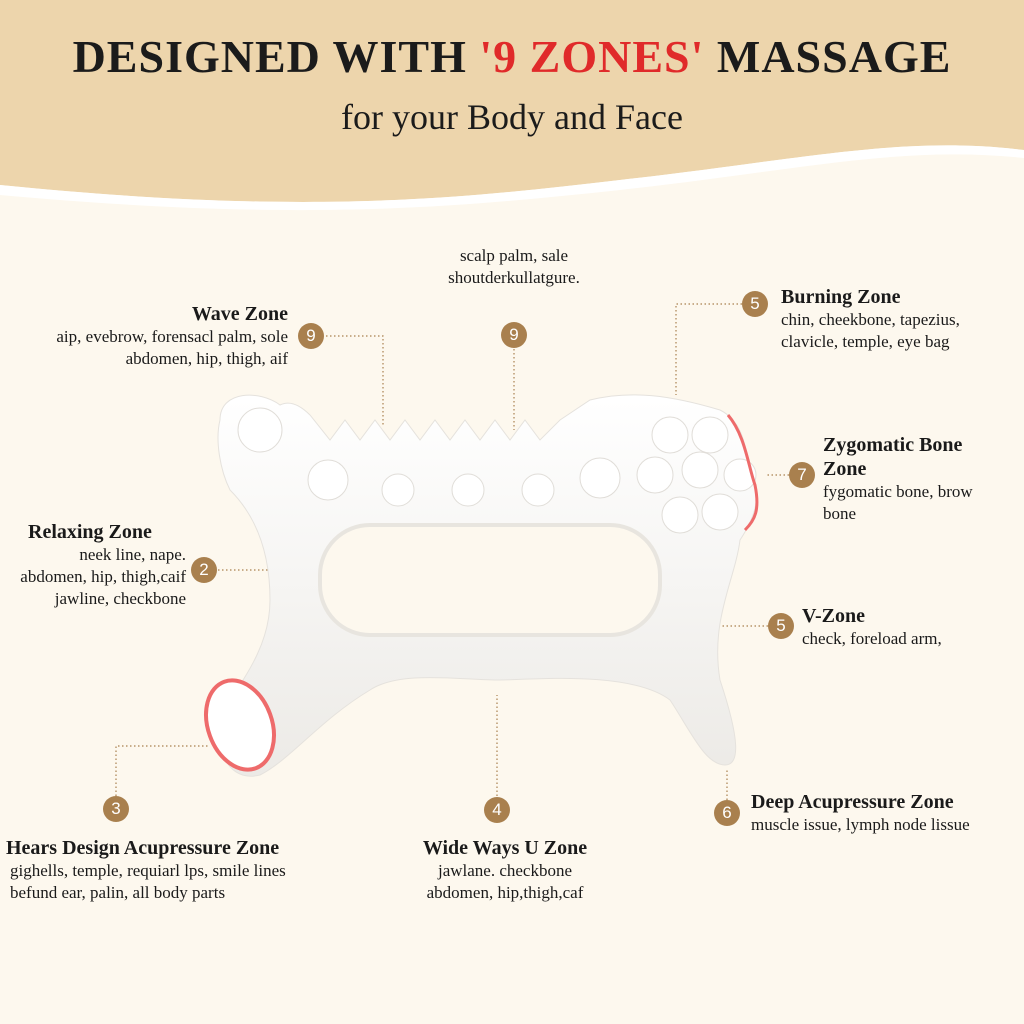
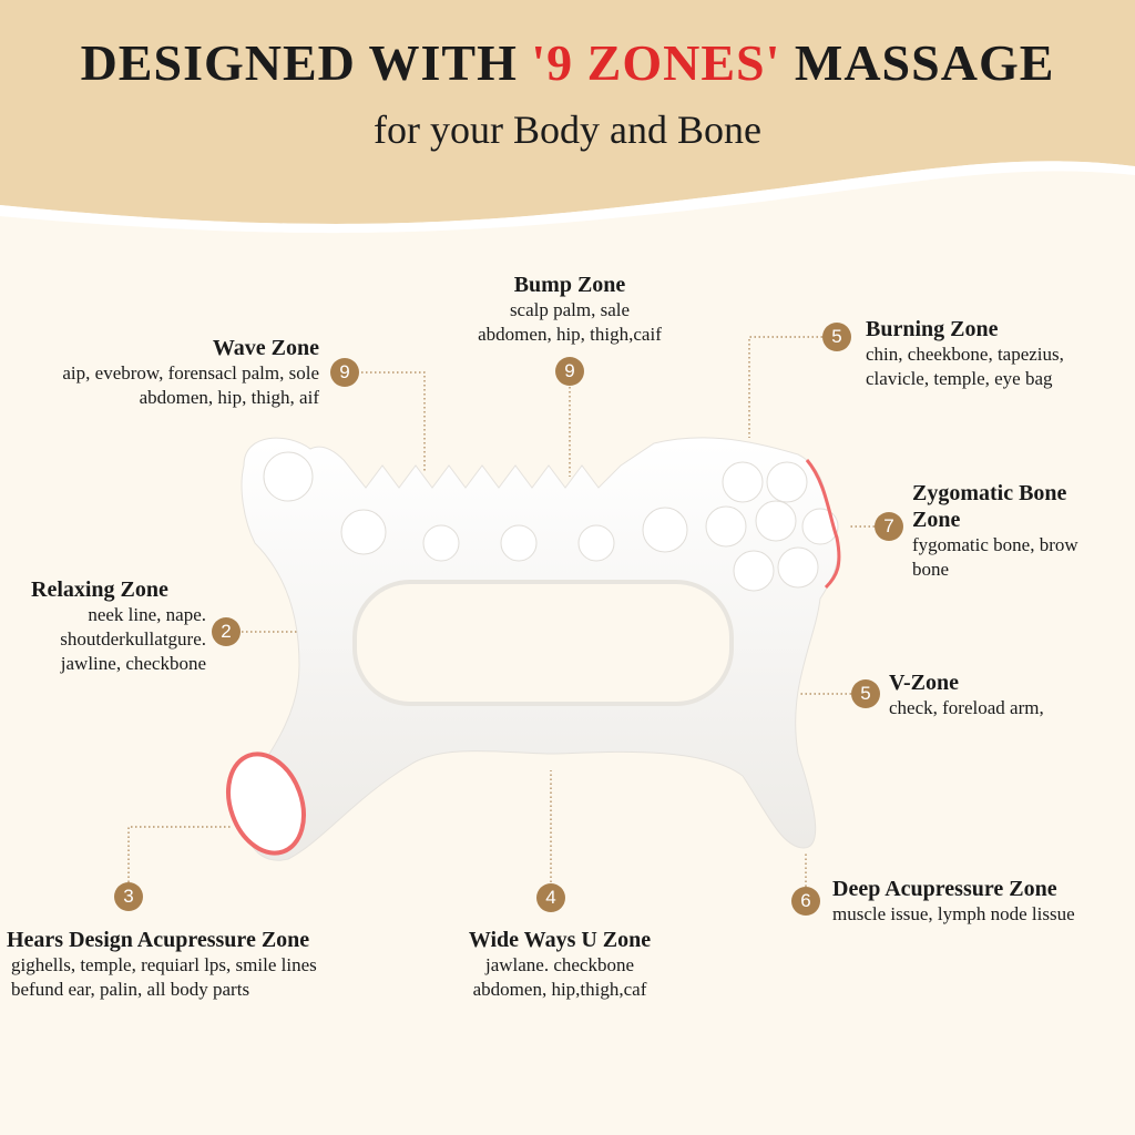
  DESIGNED WITH '9 ZONES' MASSAGE
- for your Body and Face
+ for your Body and Bone
  Wave Zone
  aip, evebrow, forensacl palm, sole
  abdomen, hip, thigh, aif
  9
+ Bump Zone
  scalp palm, sale
- shoutderkullatgure.
+ abdomen, hip, thigh,caif
  9
  5
  Burning Zone
  chin, cheekbone, tapezius,
  clavicle, temple, eye bag
  7
  Zygomatic Bone
  Zone
  fygomatic bone, brow
  bone
  Relaxing Zone
  neek line, nape.
- abdomen, hip, thigh,caif
+ shoutderkullatgure.
  jawline, checkbone
  2
  5
  V-Zone
  check, foreload arm,
  3
  Hears Design Acupressure Zone
  gighells, temple, requiarl lps, smile lines
  befund ear, palin, all body parts
  4
  Wide Ways U Zone
  jawlane. checkbone
  abdomen, hip,thigh,caf
  6
  Deep Acupressure Zone
  muscle issue, lymph node lissue
